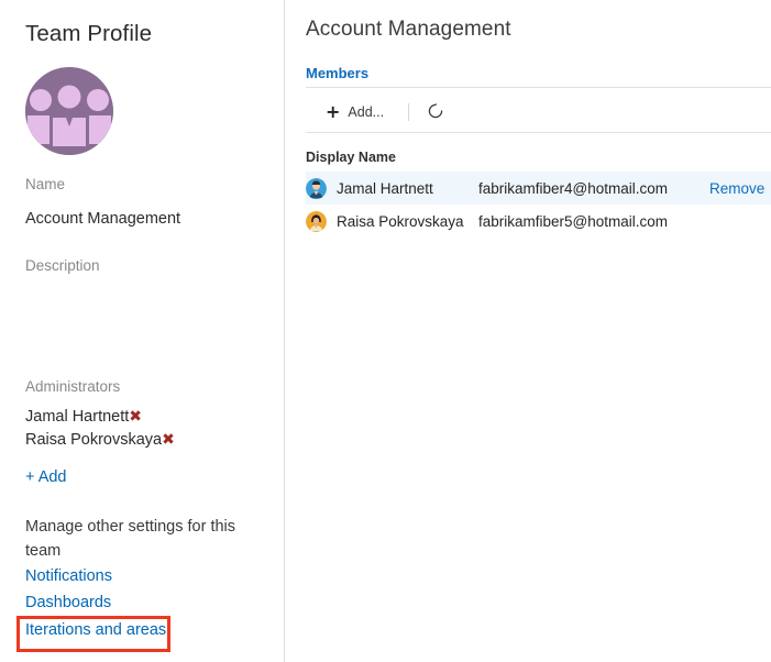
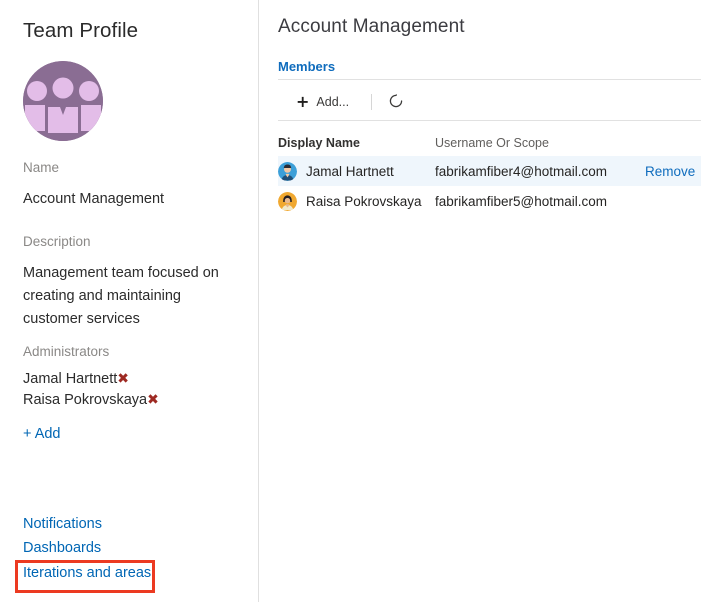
  Team Profile
  Name
  Account Management
  Description
+ Management team focused on creating and maintaining customer services
  Administrators
  Jamal Hartnett
  ✖
  Raisa Pokrovskaya
  ✖
  + Add
- Manage other settings for this team
  Notifications
  Dashboards
  Iterations and areas
  Account Management
  Members
  +
  Add...
  Display Name
+ Username Or Scope
  Jamal Hartnett
  fabrikamfiber4@hotmail.com
  Remove
  Raisa Pokrovskaya
  fabrikamfiber5@hotmail.com
